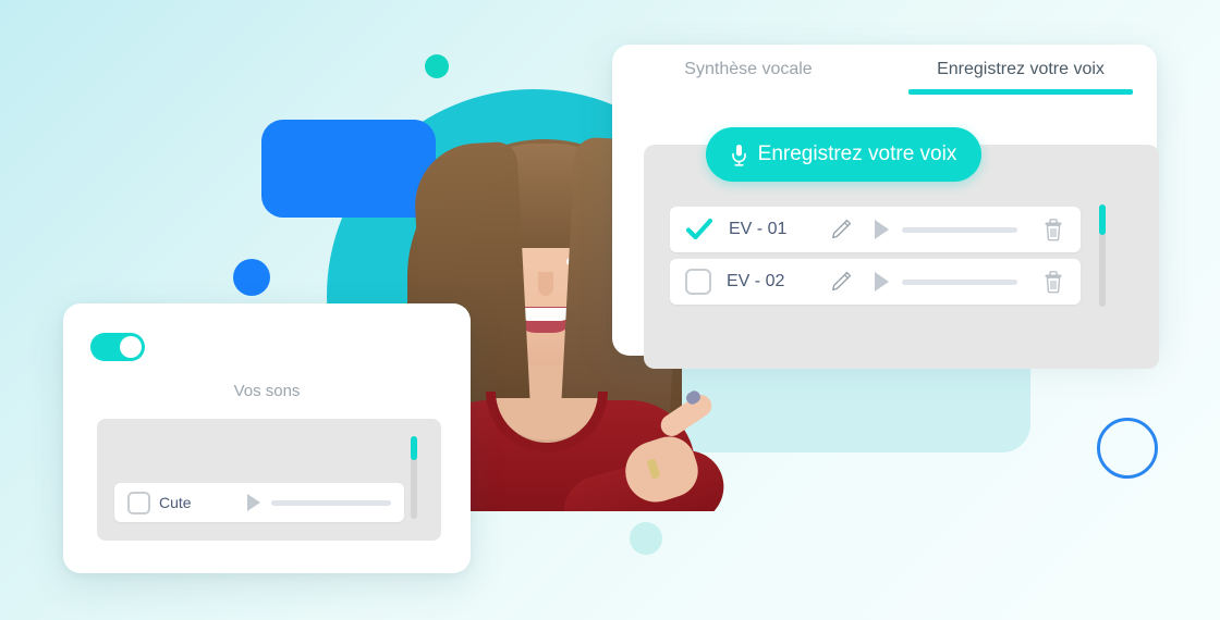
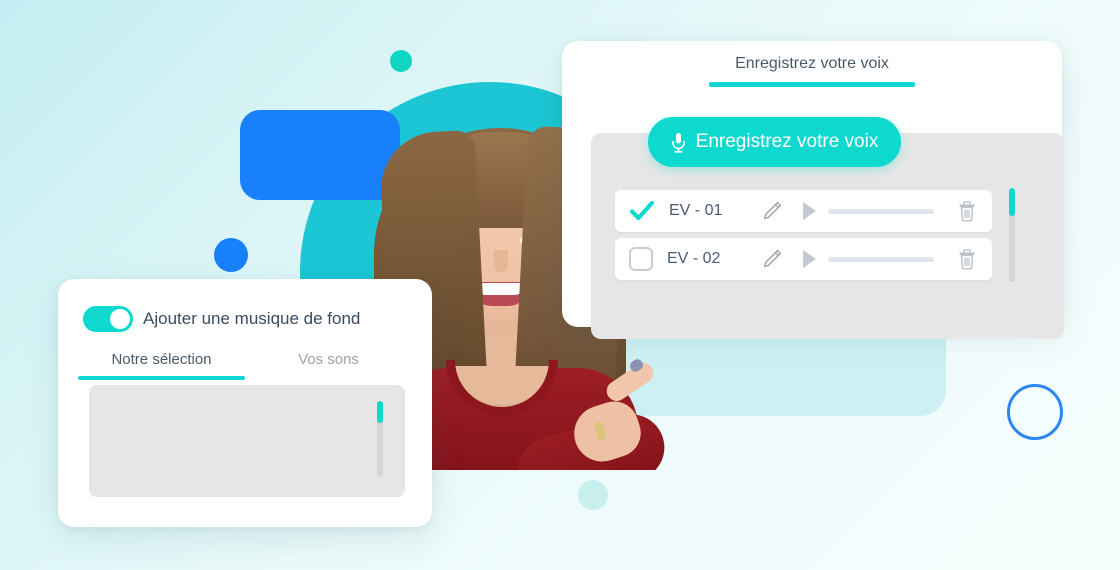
- Synthèse vocale
  Enregistrez votre voix
  Enregistrez votre voix
  EV - 01
  EV - 02
+ Ajouter une musique de fond
+ Notre sélection
  Vos sons
- Cute
